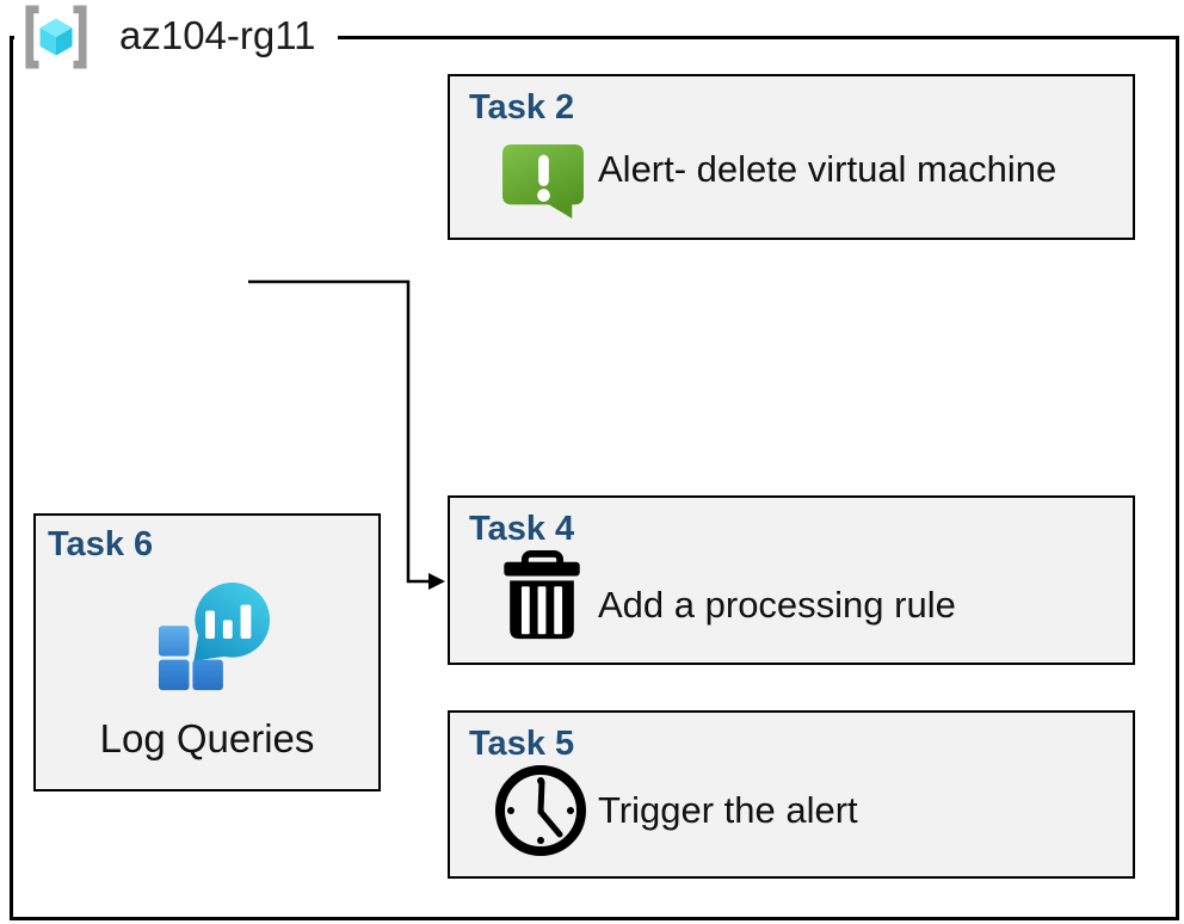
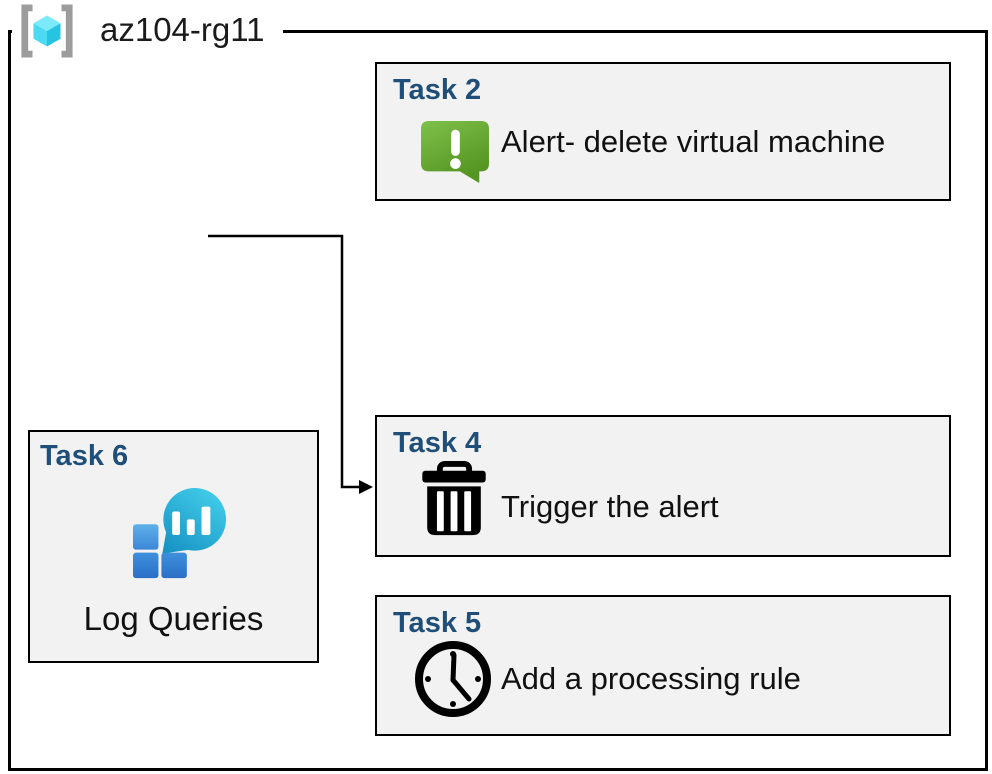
  az104-rg11
  Task 2
  Alert- delete virtual machine
  Task 4
- Add a processing rule
+ Trigger the alert
  Task 5
- Trigger the alert
+ Add a processing rule
  Task 6
  Log Queries
